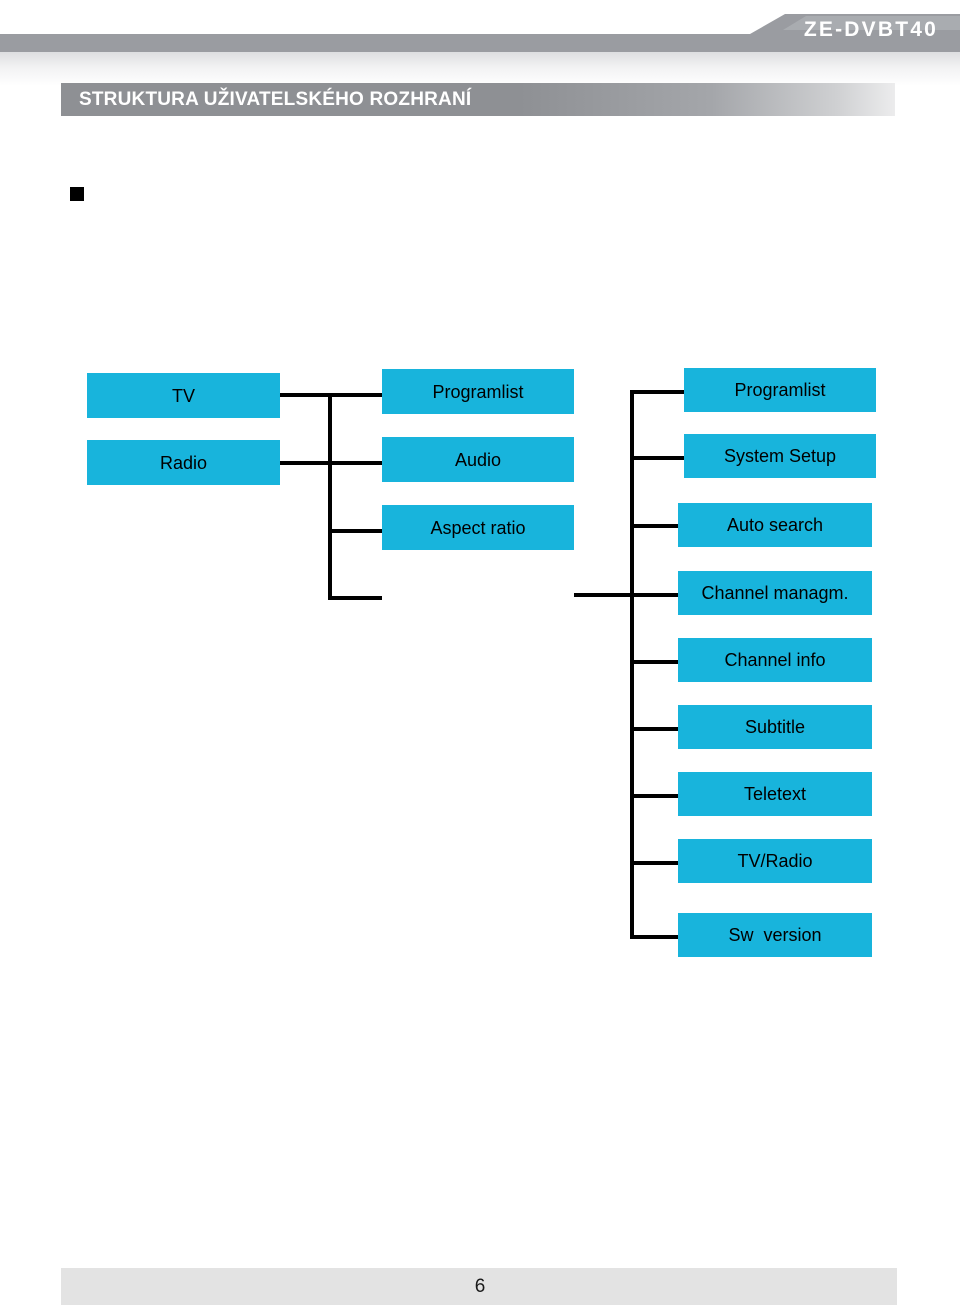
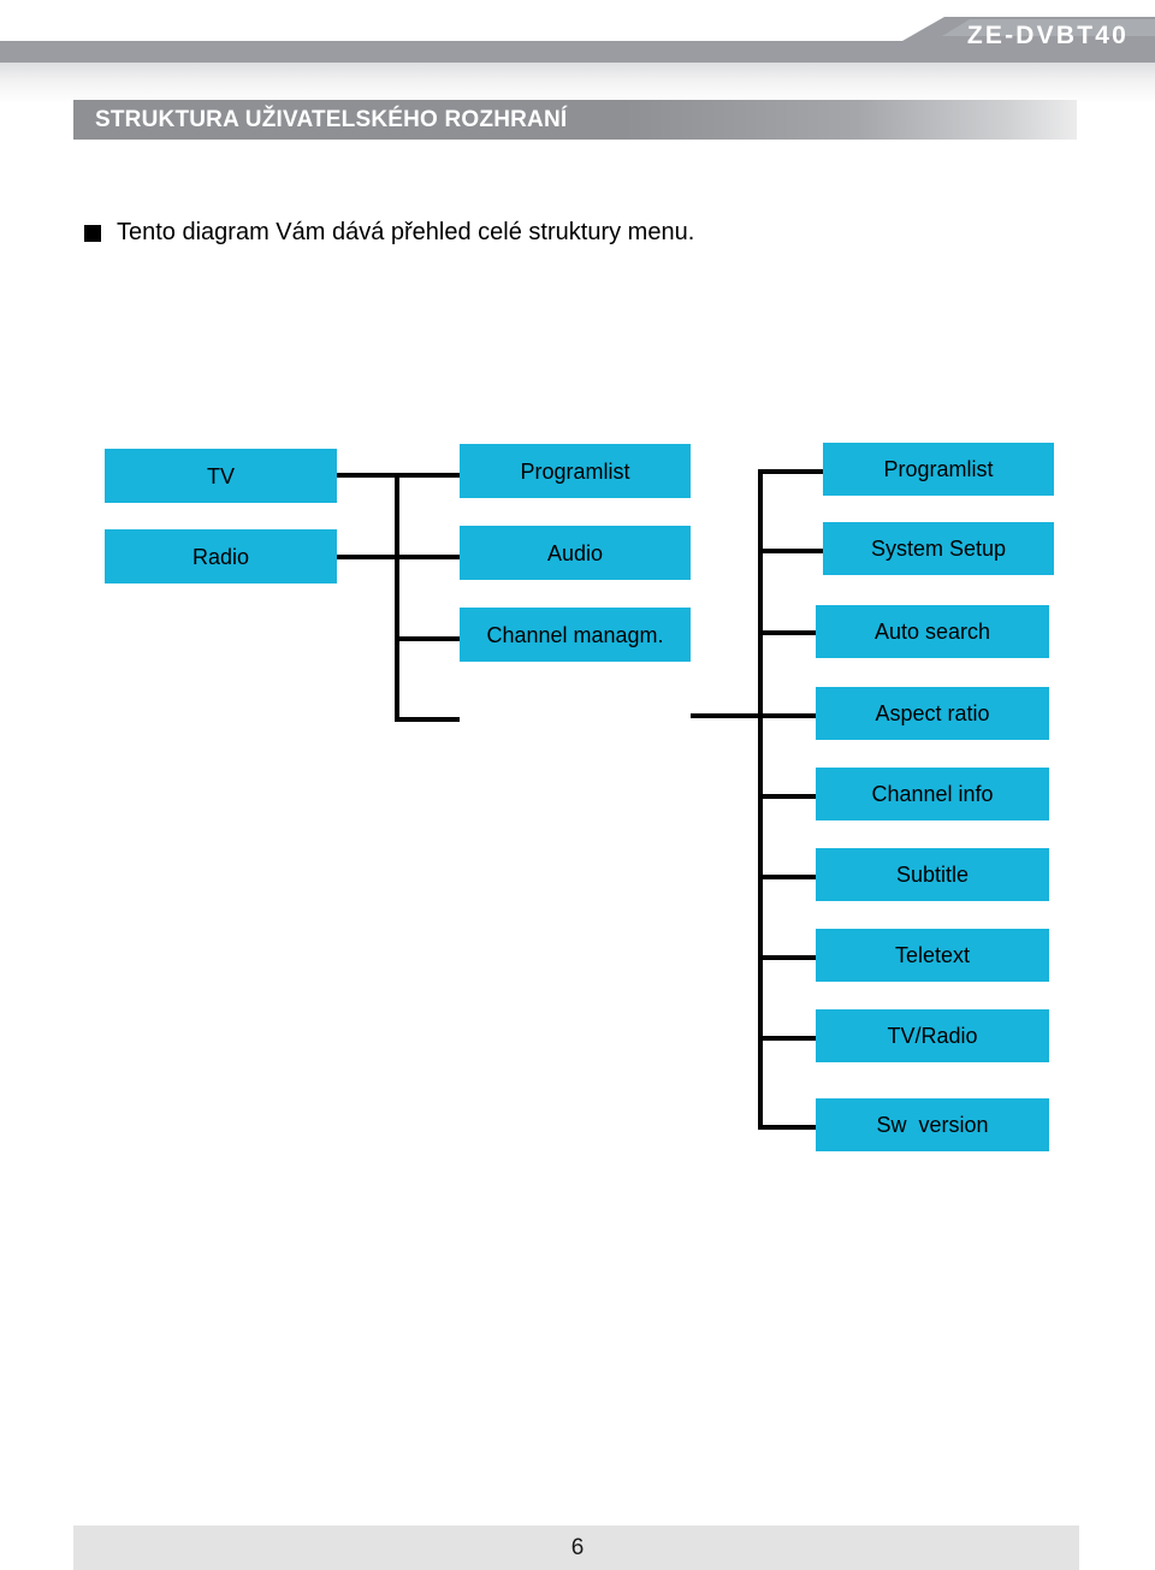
  ZE-DVBT40
  STRUKTURA UŽIVATELSKÉHO ROZHRANÍ
+ Tento diagram Vám dává přehled celé struktury menu.
  TV
  Radio
  Programlist
  Audio
- Aspect ratio
+ Channel managm.
  Programlist
  System Setup
  Auto search
- Channel managm.
+ Aspect ratio
  Channel info
  Subtitle
  Teletext
  TV/Radio
  Sw version
  6
